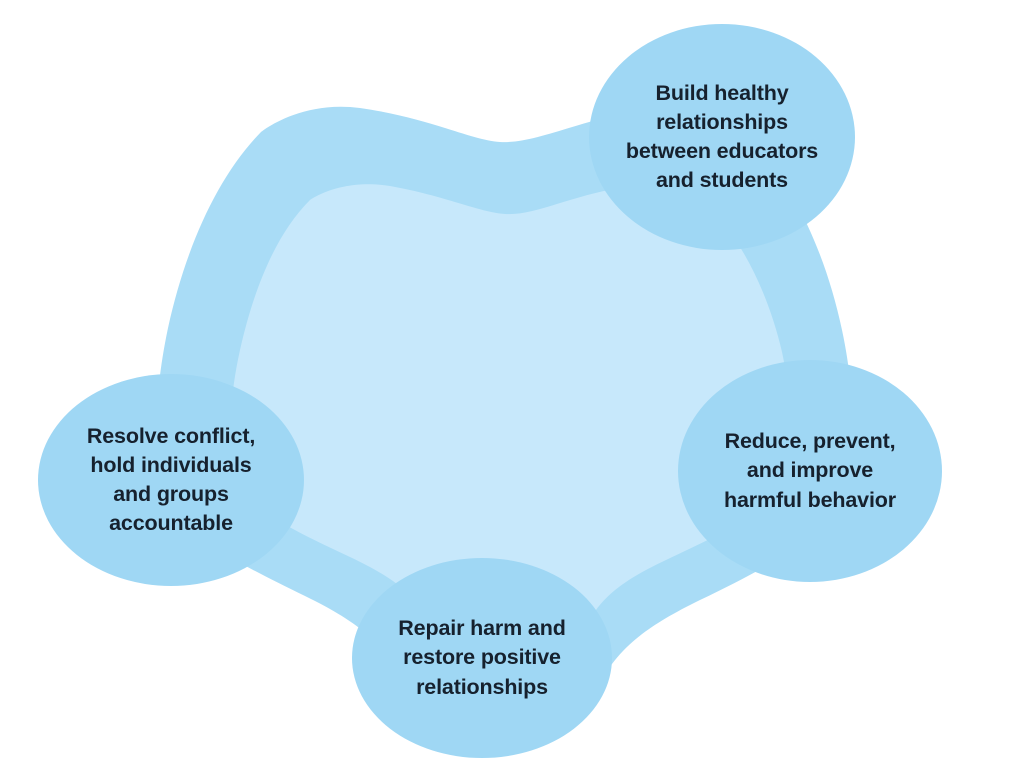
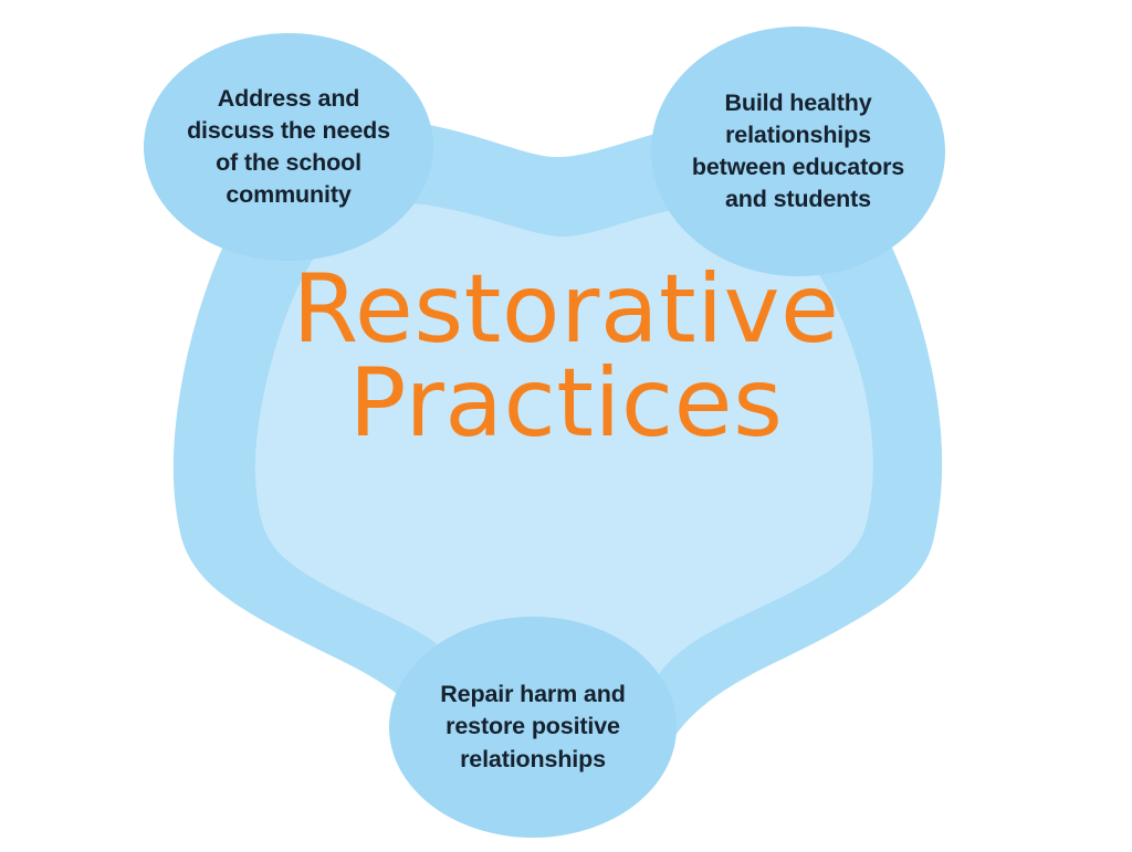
+ Restorative
+ Practices
+ Address and
+ discuss the needs
+ of the school
+ community
  Build healthy
  relationships
  between educators
  and students
- Resolve conflict,
- hold individuals
- and groups
- accountable
- Reduce, prevent,
- and improve
- harmful behavior
  Repair harm and
  restore positive
  relationships
